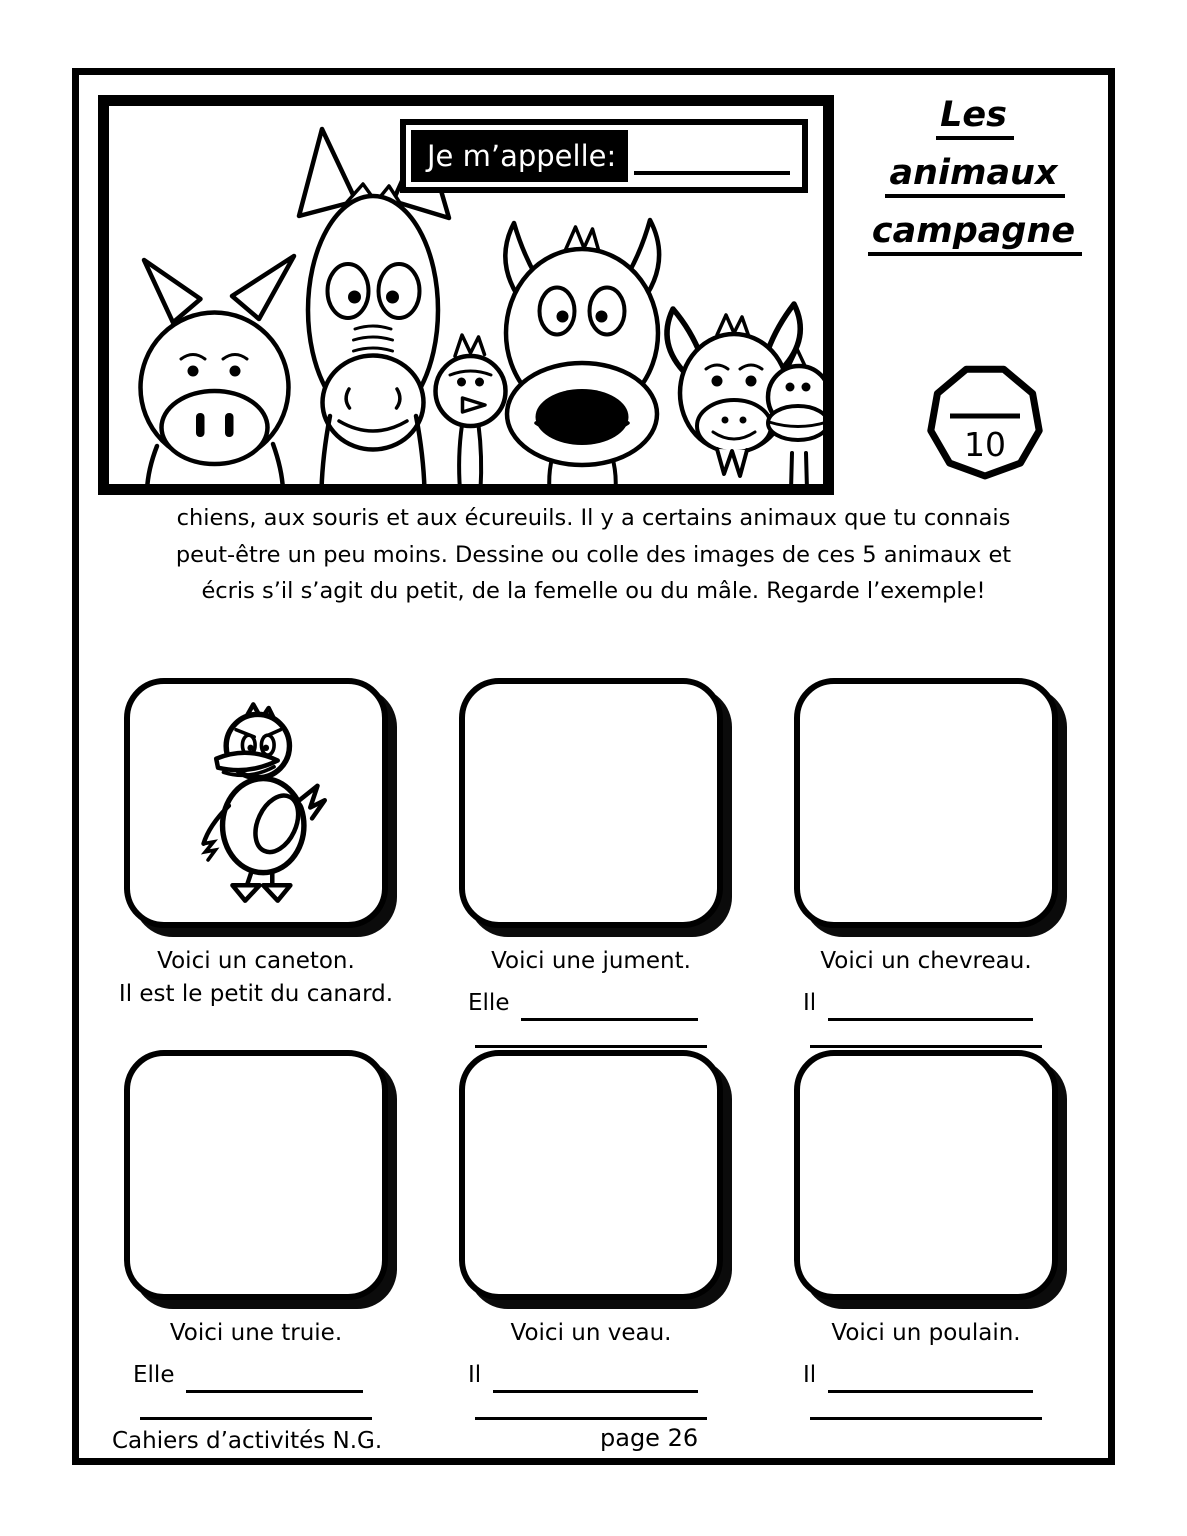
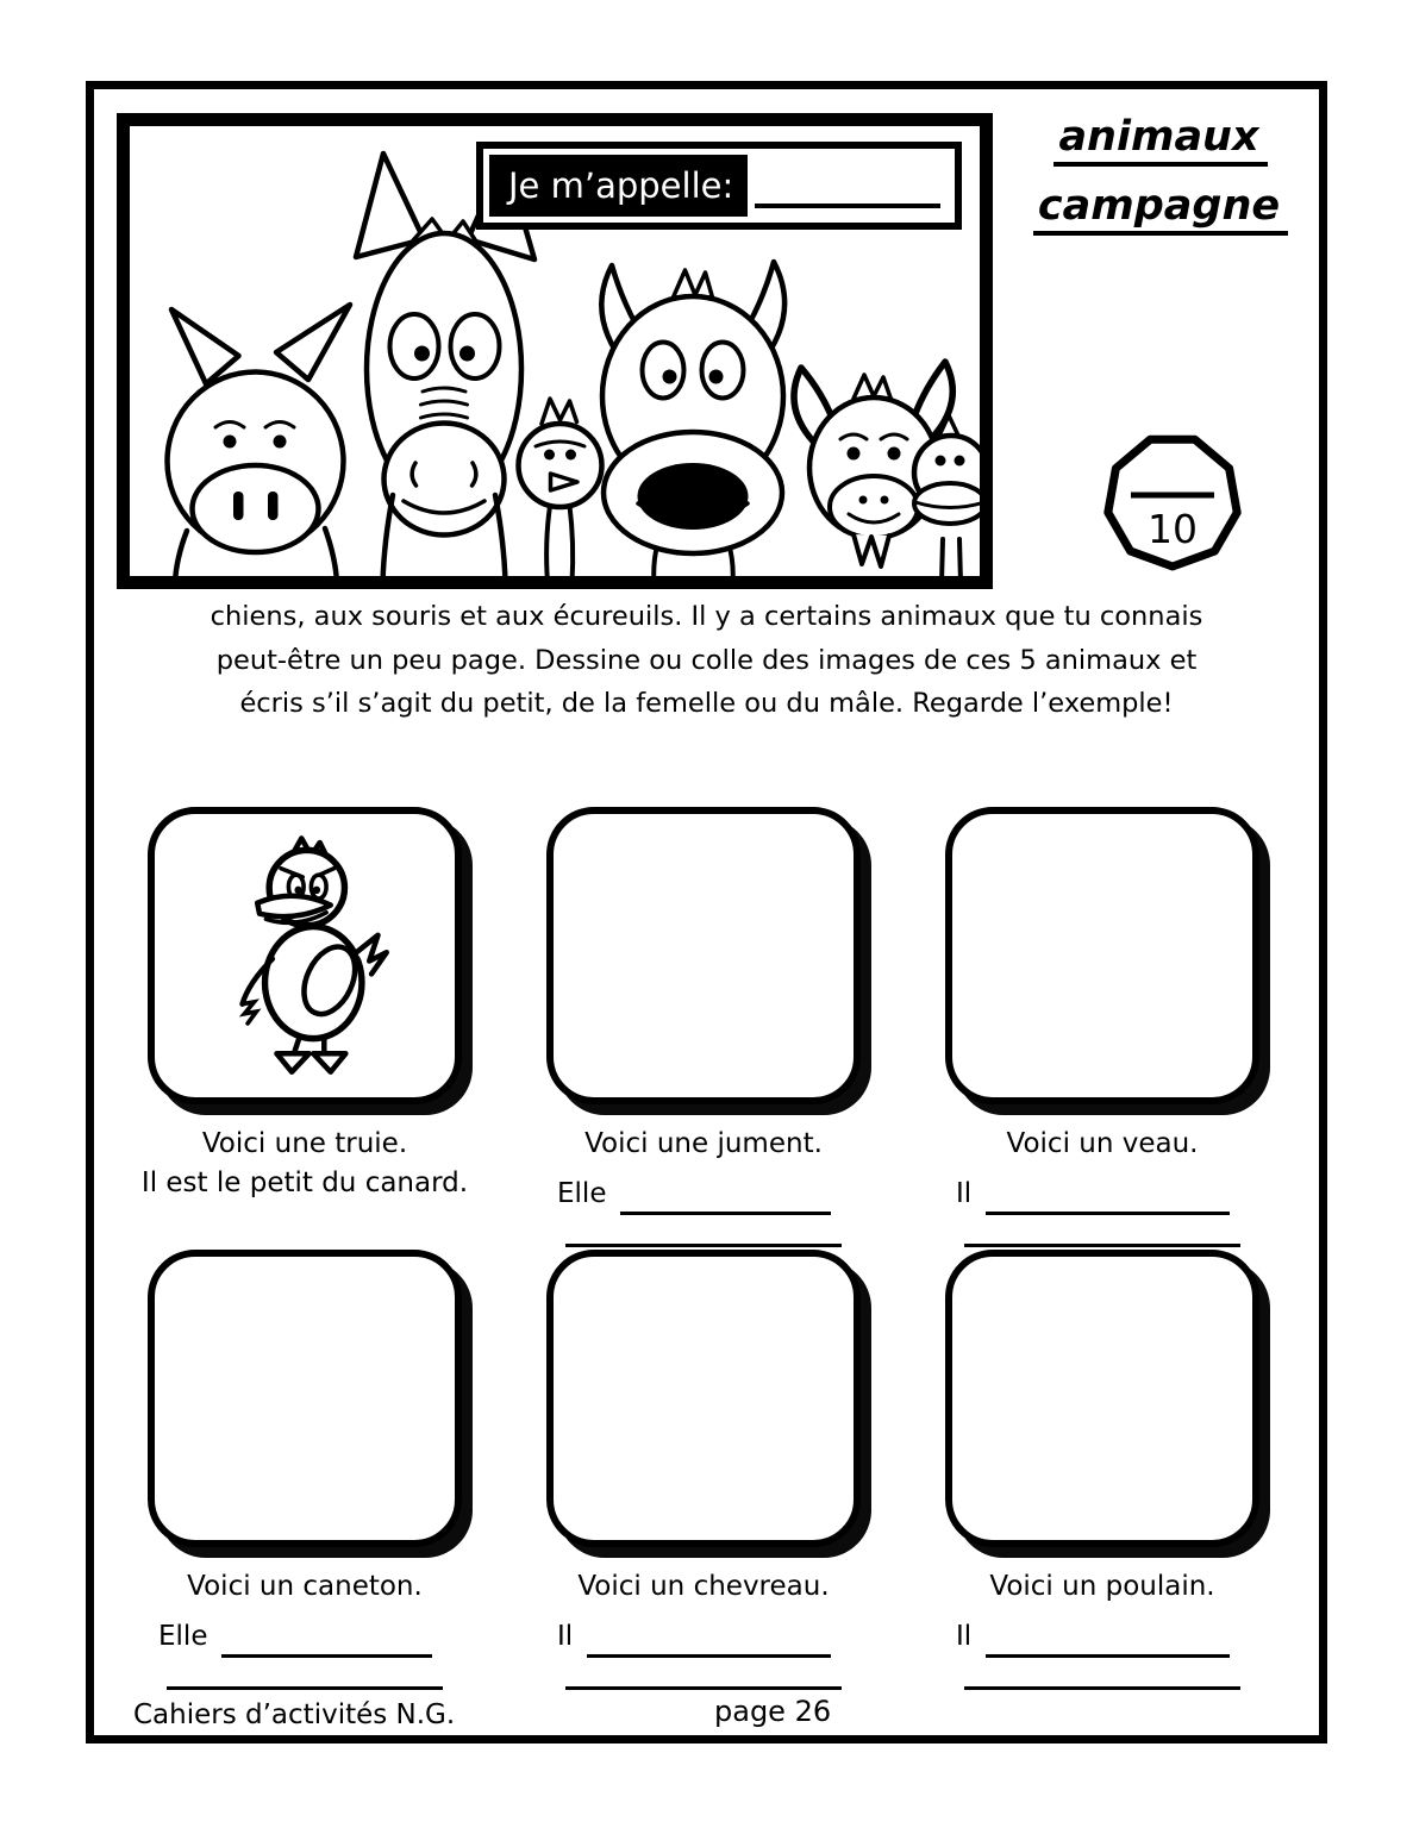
  Je m’appelle:
- Les
  animaux
  campagne
  10
  chiens, aux souris et aux écureuils. Il y a certains animaux que tu connais
- peut-être un peu moins. Dessine ou colle des images de ces 5 animaux et
+ peut-être un peu page. Dessine ou colle des images de ces 5 animaux et
  écris s’il s’agit du petit, de la femelle ou du mâle. Regarde l’exemple!
- Voici un caneton.
+ Voici une truie.
  Il est le petit du canard.
  Voici une jument.
  Elle
- Voici un chevreau.
+ Voici un veau.
  Il
- Voici une truie.
+ Voici un caneton.
  Elle
- Voici un veau.
+ Voici un chevreau.
  Il
  Voici un poulain.
  Il
  Cahiers d’activités N.G.
  page 26
